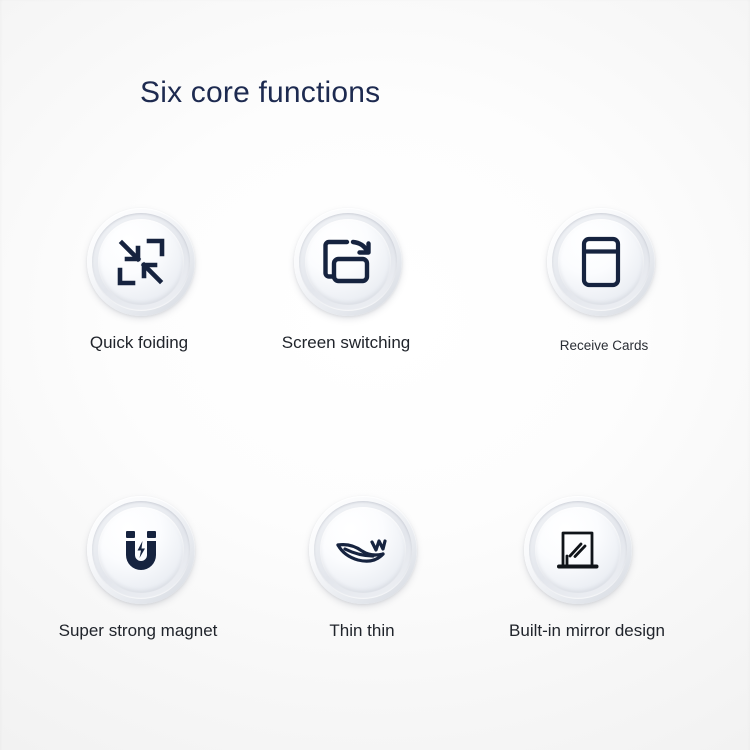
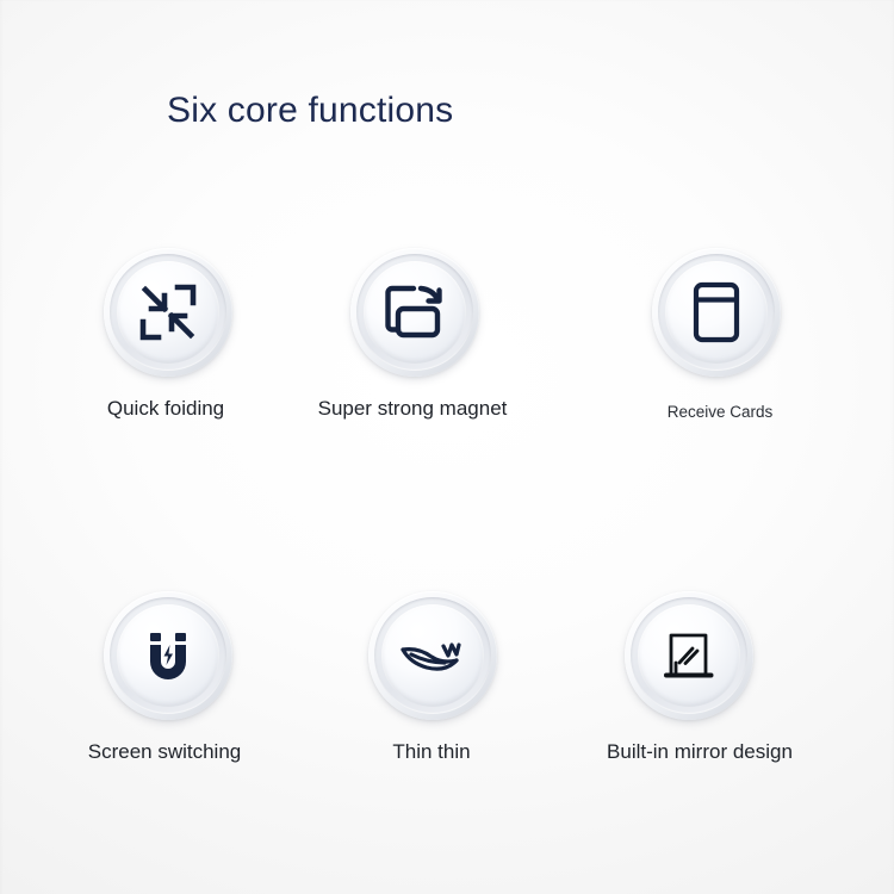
  Six core functions
  Quick foiding
- Screen switching
+ Super strong magnet
  Receive Cards
- Super strong magnet
+ Screen switching
  Thin thin
  Built-in mirror design
